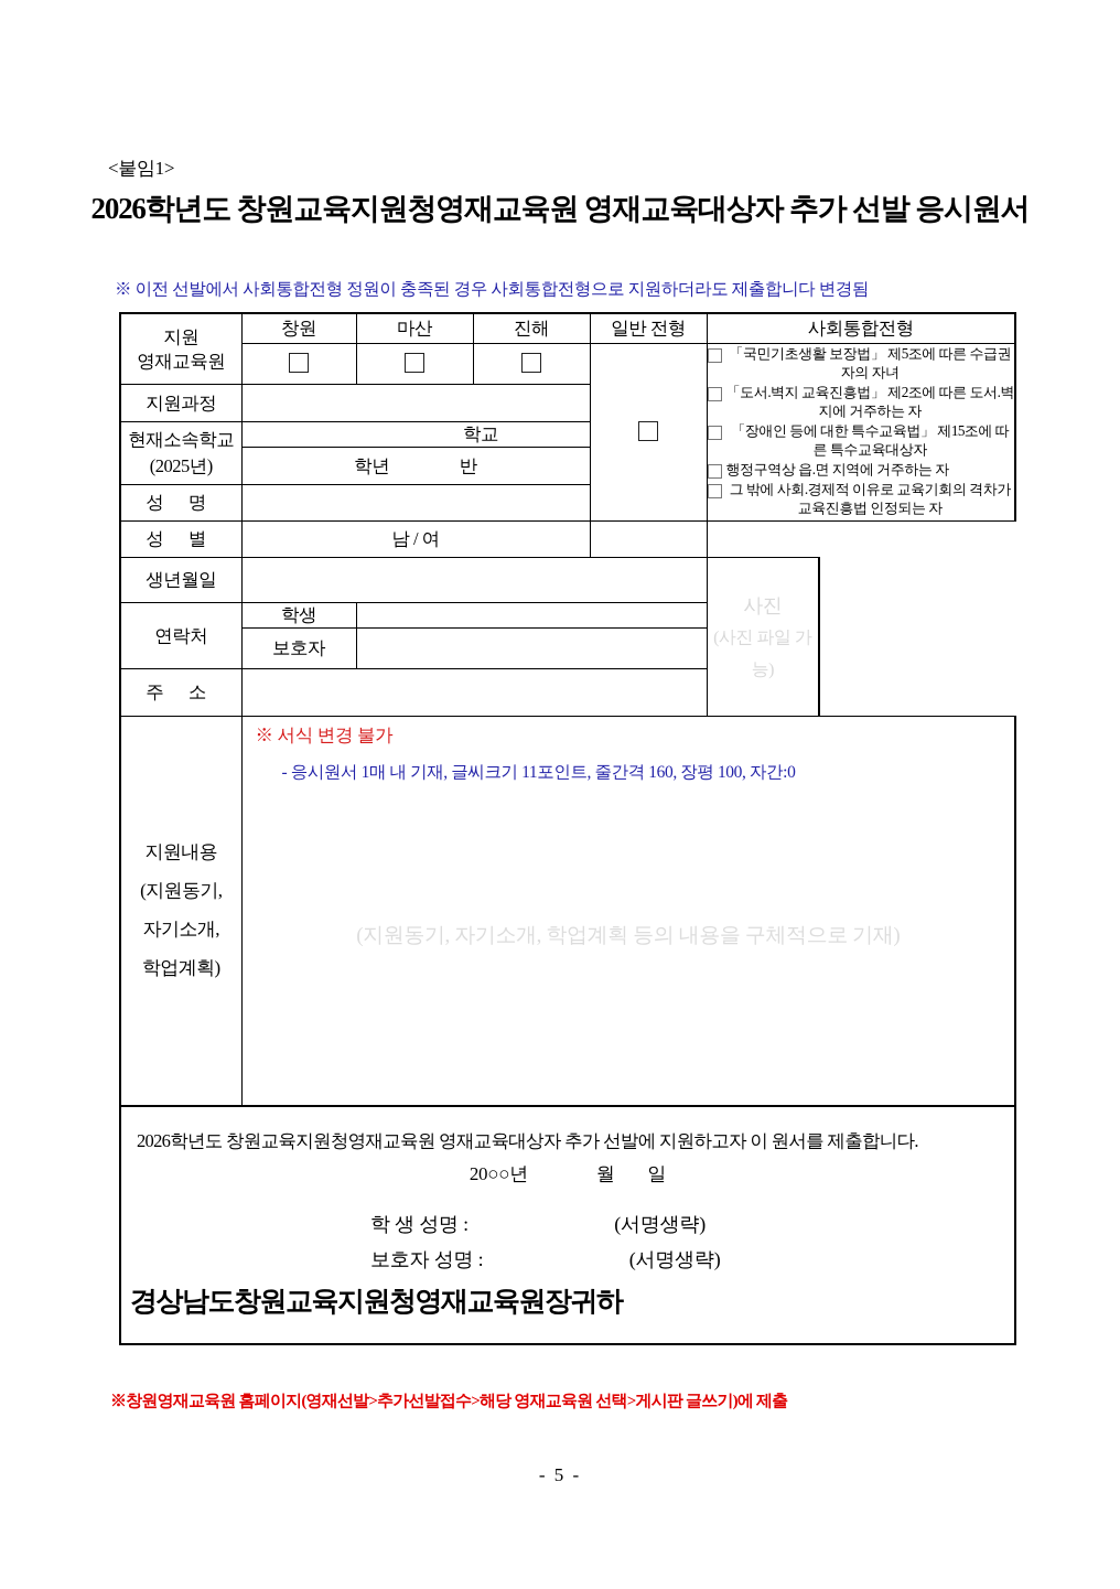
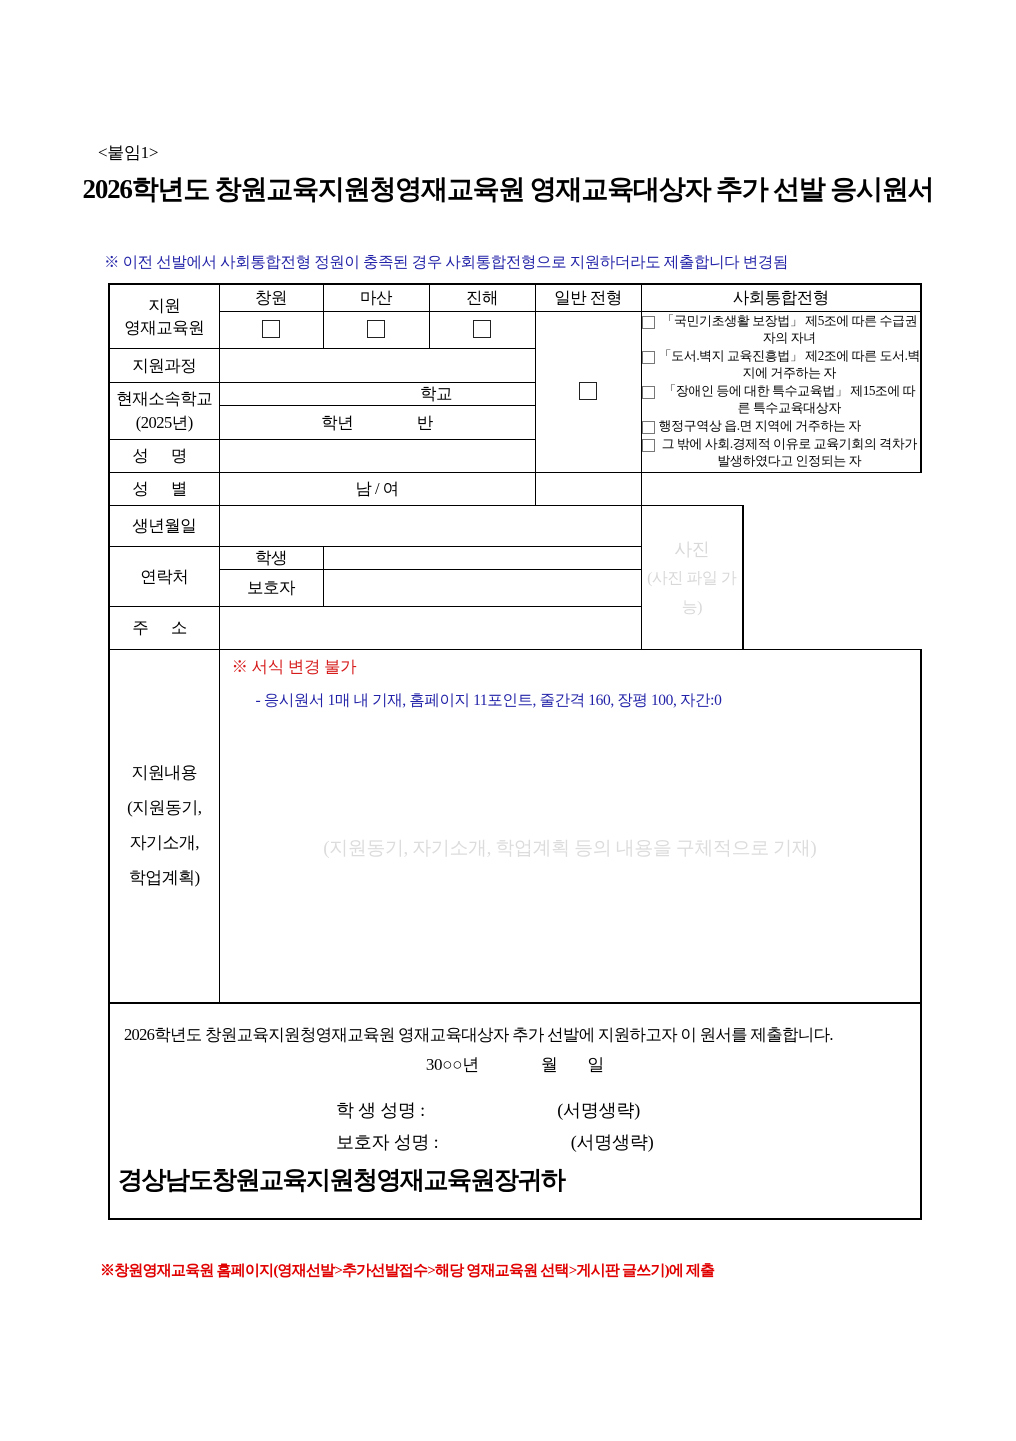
  <붙임1>
  2026학년도 창원교육지원청영재교육원 영재교육대상자 추가 선발 응시원서
  ※ 이전 선발에서 사회통합전형 정원이 충족된 경우 사회통합전형으로 지원하더라도 제출합니다 변경됨
  지원 영재교육원	창원	마산	진해	일반 전형	사회통합전형
- 				「국민기초생활 보장법」 제5조에 따른 수급권자의 자녀 「도서.벽지 교육진흥법」 제2조에 따른 도서.벽지에 거주하는 자 「장애인 등에 대한 특수교육법」 제15조에 따른 특수교육대상자 행정구역상 읍.면 지역에 거주하는 자 그 밖에 사회.경제적 이유로 교육기회의 격차가 교육진흥법 인정되는 자
+ 				「국민기초생활 보장법」 제5조에 따른 수급권자의 자녀 「도서.벽지 교육진흥법」 제2조에 따른 도서.벽지에 거주하는 자 「장애인 등에 대한 특수교육법」 제15조에 따른 특수교육대상자 행정구역상 읍.면 지역에 거주하는 자 그 밖에 사회.경제적 이유로 교육기회의 격차가 발생하였다고 인정되는 자
  지원과정
  현재소속학교 (2025년)	학교
  학년 반
  성 명
  성 별	남 / 여
  생년월일		사진 (사진 파일 가능)
  연락처	학생
  보호자
  주 소
- 지원내용 (지원동기, 자기소개, 학업계획)	※ 서식 변경 불가 - 응시원서 1매 내 기재, 글씨크기 11포인트, 줄간격 160, 장평 100, 자간:0 (지원동기, 자기소개, 학업계획 등의 내용을 구체적으로 기재)
+ 지원내용 (지원동기, 자기소개, 학업계획)	※ 서식 변경 불가 - 응시원서 1매 내 기재, 홈페이지 11포인트, 줄간격 160, 장평 100, 자간:0 (지원동기, 자기소개, 학업계획 등의 내용을 구체적으로 기재)
- 2026학년도 창원교육지원청영재교육원 영재교육대상자 추가 선발에 지원하고자 이 원서를 제출합니다. 20○○년 월 일 학 생 성명 : (서명생략) 보호자 성명 : (서명생략) 경상남도창원교육지원청영재교육원장귀하
+ 2026학년도 창원교육지원청영재교육원 영재교육대상자 추가 선발에 지원하고자 이 원서를 제출합니다. 30○○년 월 일 학 생 성명 : (서명생략) 보호자 성명 : (서명생략) 경상남도창원교육지원청영재교육원장귀하
  ※창원영재교육원 홈페이지(영재선발>추가선발접수>해당 영재교육원 선택>게시판 글쓰기)에 제출
- - 5 -
